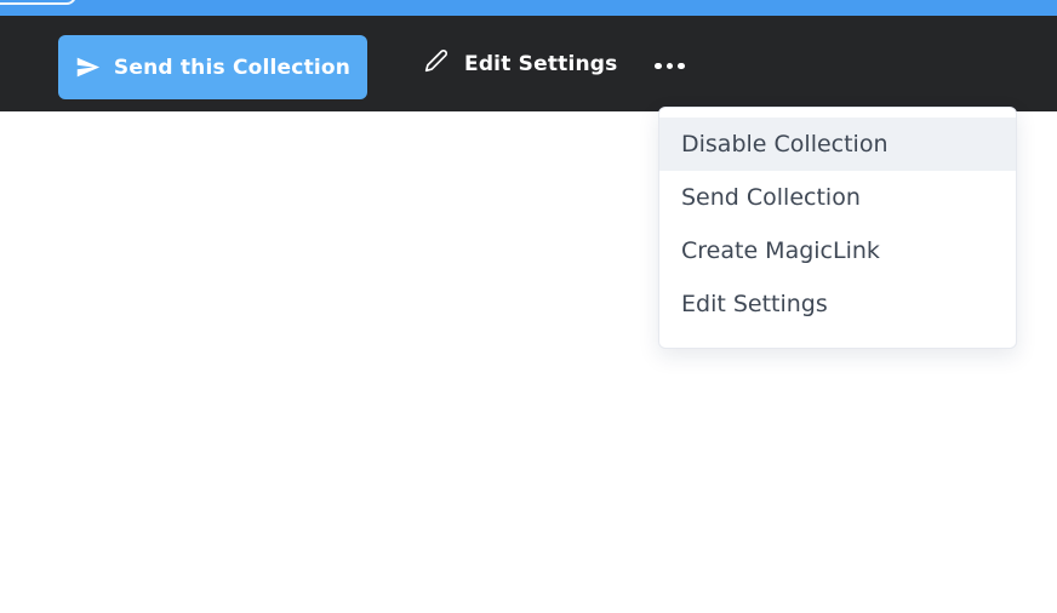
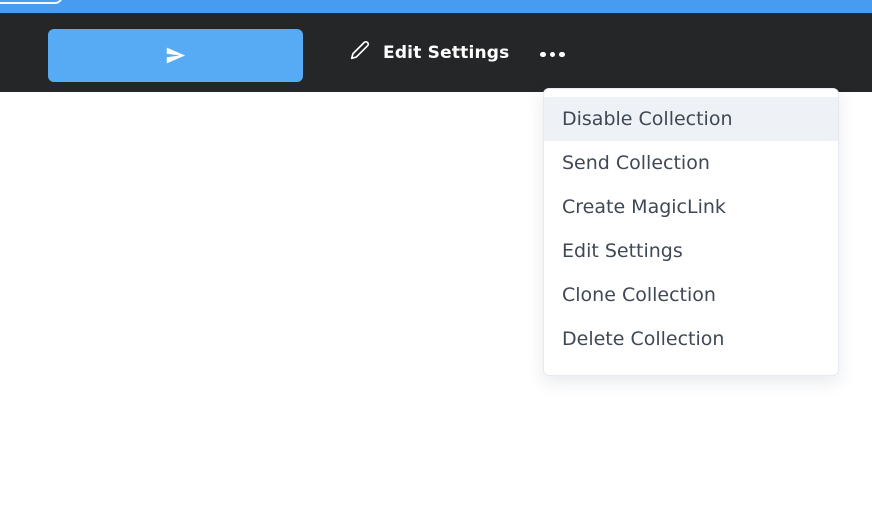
- Send this Collection
  Edit Settings
  Disable Collection
  Send Collection
  Create MagicLink
  Edit Settings
+ Clone Collection
+ Delete Collection
